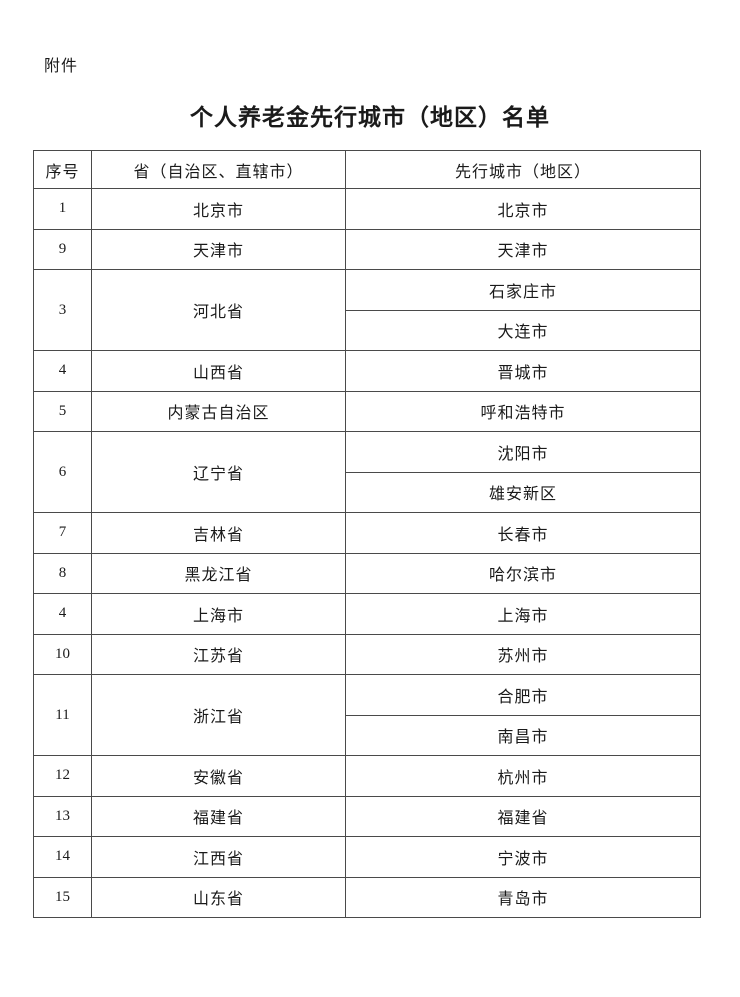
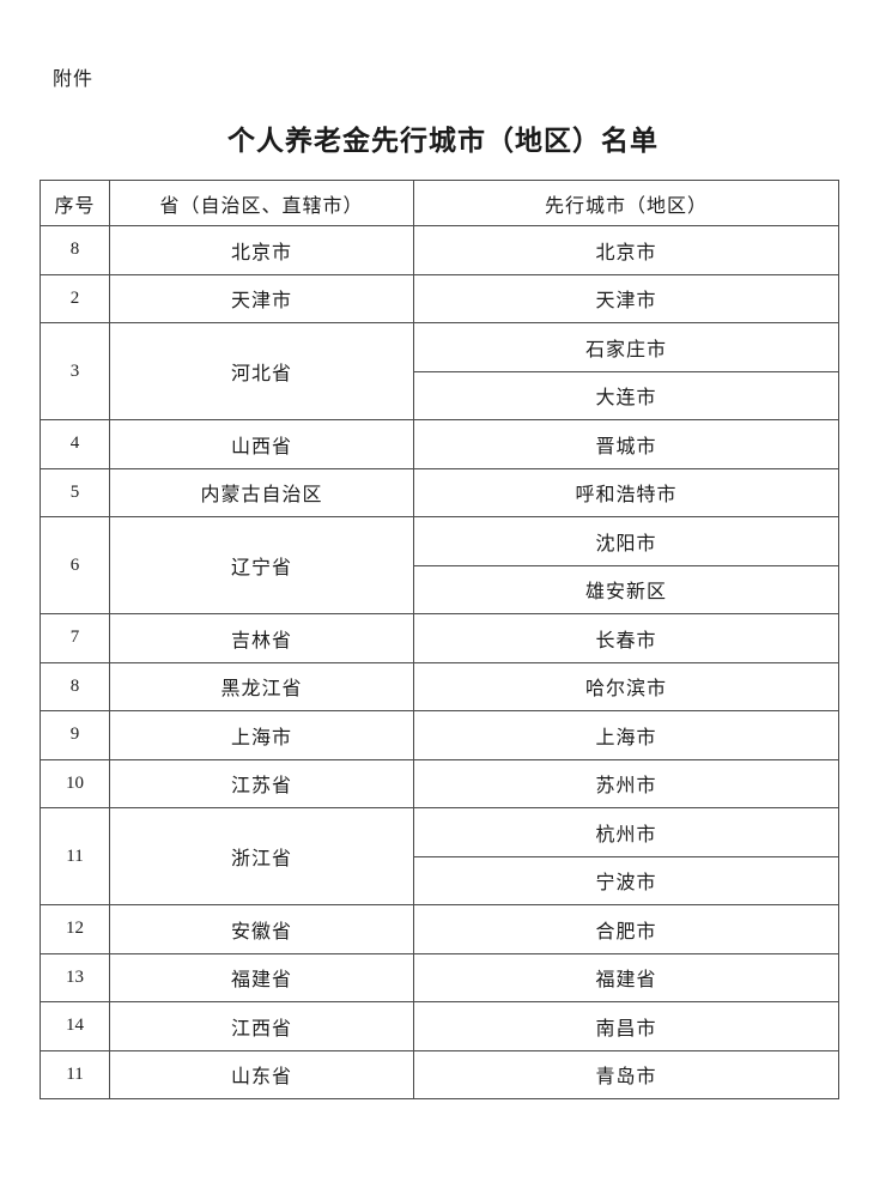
  附件
  个人养老金先行城市（地区）名单
  序号	省（自治区、直辖市）	先行城市（地区）
- 1	北京市	北京市
+ 8	北京市	北京市
- 9	天津市	天津市
+ 2	天津市	天津市
  3	河北省	石家庄市
  大连市
  4	山西省	晋城市
  5	内蒙古自治区	呼和浩特市
  6	辽宁省	沈阳市
  雄安新区
  7	吉林省	长春市
  8	黑龙江省	哈尔滨市
- 4	上海市	上海市
+ 9	上海市	上海市
  10	江苏省	苏州市
- 11	浙江省	合肥市
+ 11	浙江省	杭州市
- 南昌市
+ 宁波市
- 12	安徽省	杭州市
+ 12	安徽省	合肥市
  13	福建省	福建省
- 14	江西省	宁波市
+ 14	江西省	南昌市
- 15	山东省	青岛市
+ 11	山东省	青岛市
